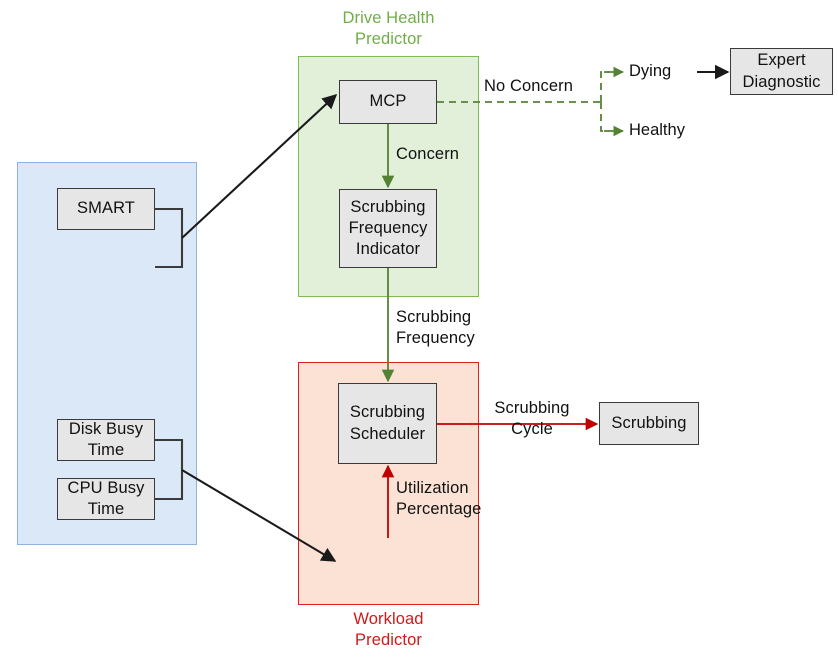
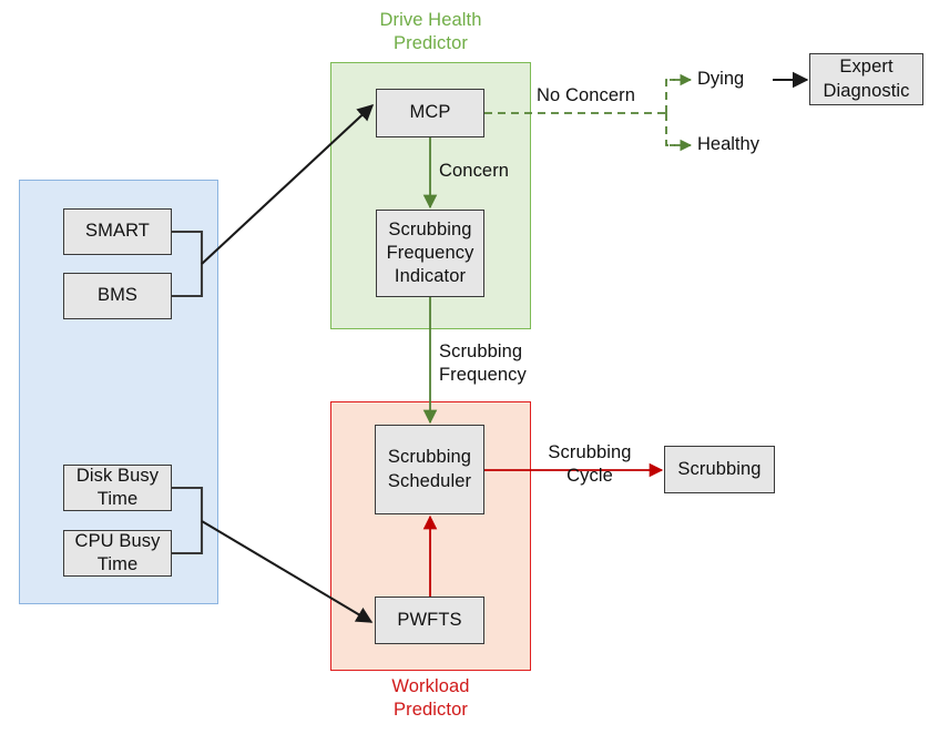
  Drive Health
  Predictor
  Workload
  Predictor
  SMART
+ BMS
  Disk Busy
  Time
  CPU Busy
  Time
  MCP
  Scrubbing
  Frequency
  Indicator
  Scrubbing
  Scheduler
+ PWFTS
  Scrubbing
  Expert
  Diagnostic
  Dying
  Healthy
  No Concern
  Concern
  Scrubbing
  Frequency
- Utilization
- Percentage
  Scrubbing
  Cycle
